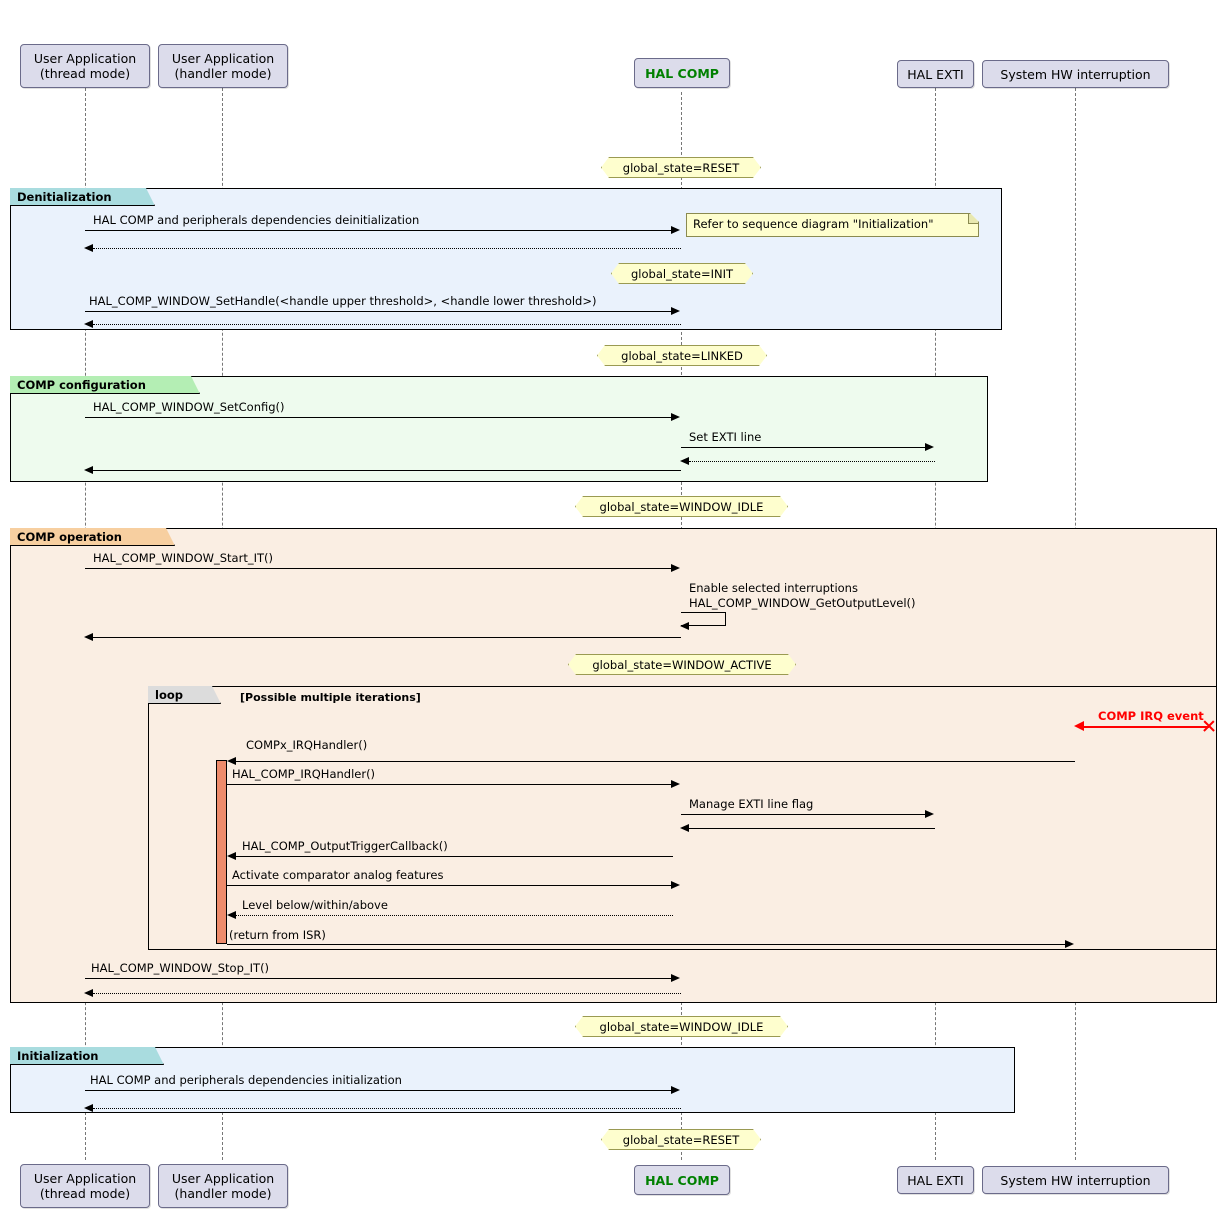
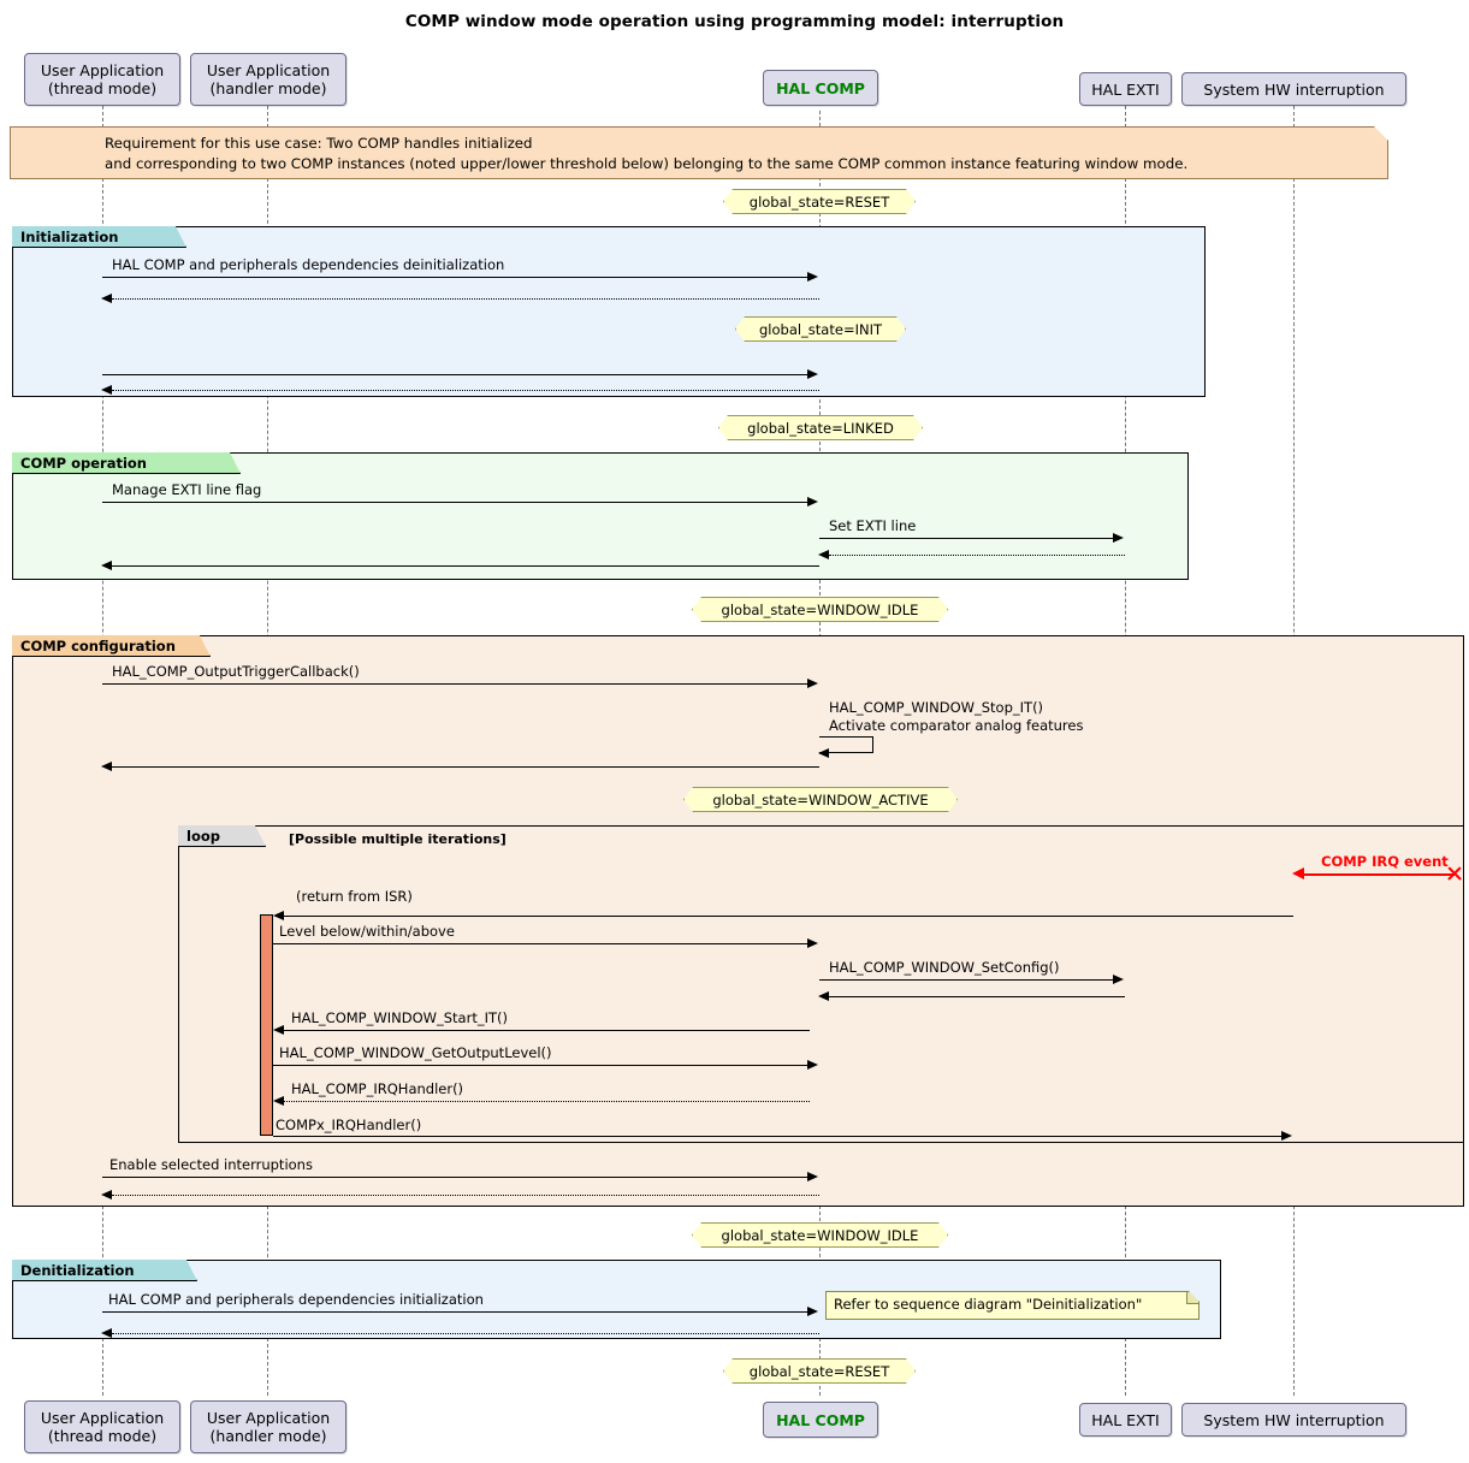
+ COMP window mode operation using programming model: interruption
  User Application
  (thread mode)
  User Application
  (handler mode)
  HAL COMP
  HAL EXTI
  System HW interruption
+ Requirement for this use case: Two COMP handles initialized
+ and corresponding to two COMP instances (noted upper/lower threshold below) belonging to the same COMP common instance featuring window mode.
  global_state=RESET
- Denitialization
+ Initialization
  HAL COMP and peripherals dependencies deinitialization
- Refer to sequence diagram "Initialization"
  global_state=INIT
- HAL_COMP_WINDOW_SetHandle(<handle upper threshold>, <handle lower threshold>)
  global_state=LINKED
- COMP configuration
+ COMP operation
- HAL_COMP_WINDOW_SetConfig()
+ Manage EXTI line flag
  Set EXTI line
  global_state=WINDOW_IDLE
- COMP operation
+ COMP configuration
- HAL_COMP_WINDOW_Start_IT()
+ HAL_COMP_OutputTriggerCallback()
- Enable selected interruptions
+ HAL_COMP_WINDOW_Stop_IT()
- HAL_COMP_WINDOW_GetOutputLevel()
+ Activate comparator analog features
  global_state=WINDOW_ACTIVE
  loop
  [Possible multiple iterations]
  COMP IRQ event
- COMPx_IRQHandler()
+ (return from ISR)
- HAL_COMP_IRQHandler()
+ Level below/within/above
- Manage EXTI line flag
+ HAL_COMP_WINDOW_SetConfig()
- HAL_COMP_OutputTriggerCallback()
+ HAL_COMP_WINDOW_Start_IT()
- Activate comparator analog features
+ HAL_COMP_WINDOW_GetOutputLevel()
- Level below/within/above
+ HAL_COMP_IRQHandler()
- (return from ISR)
+ COMPx_IRQHandler()
- HAL_COMP_WINDOW_Stop_IT()
+ Enable selected interruptions
  global_state=WINDOW_IDLE
- Initialization
+ Denitialization
  HAL COMP and peripherals dependencies initialization
+ Refer to sequence diagram "Deinitialization"
  global_state=RESET
  User Application
  (thread mode)
  User Application
  (handler mode)
  HAL COMP
  HAL EXTI
  System HW interruption
